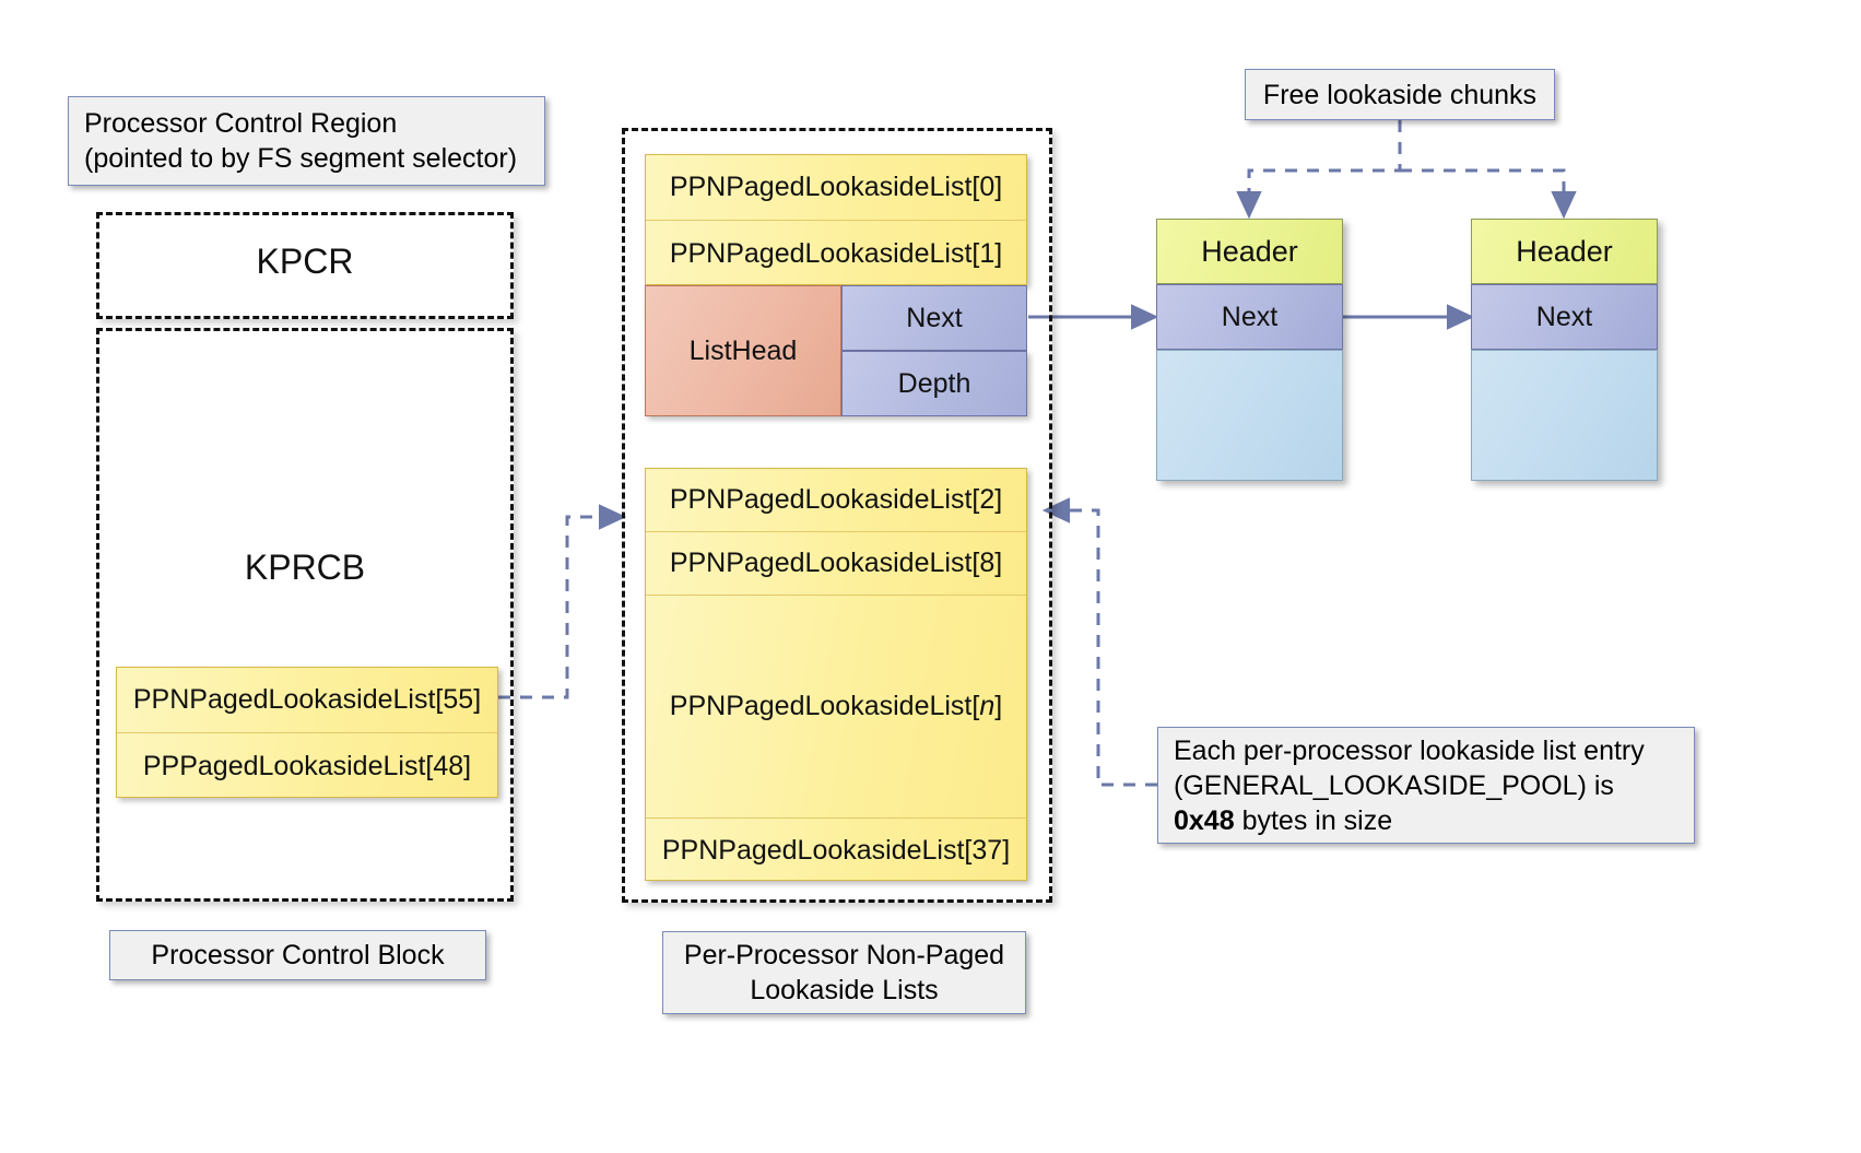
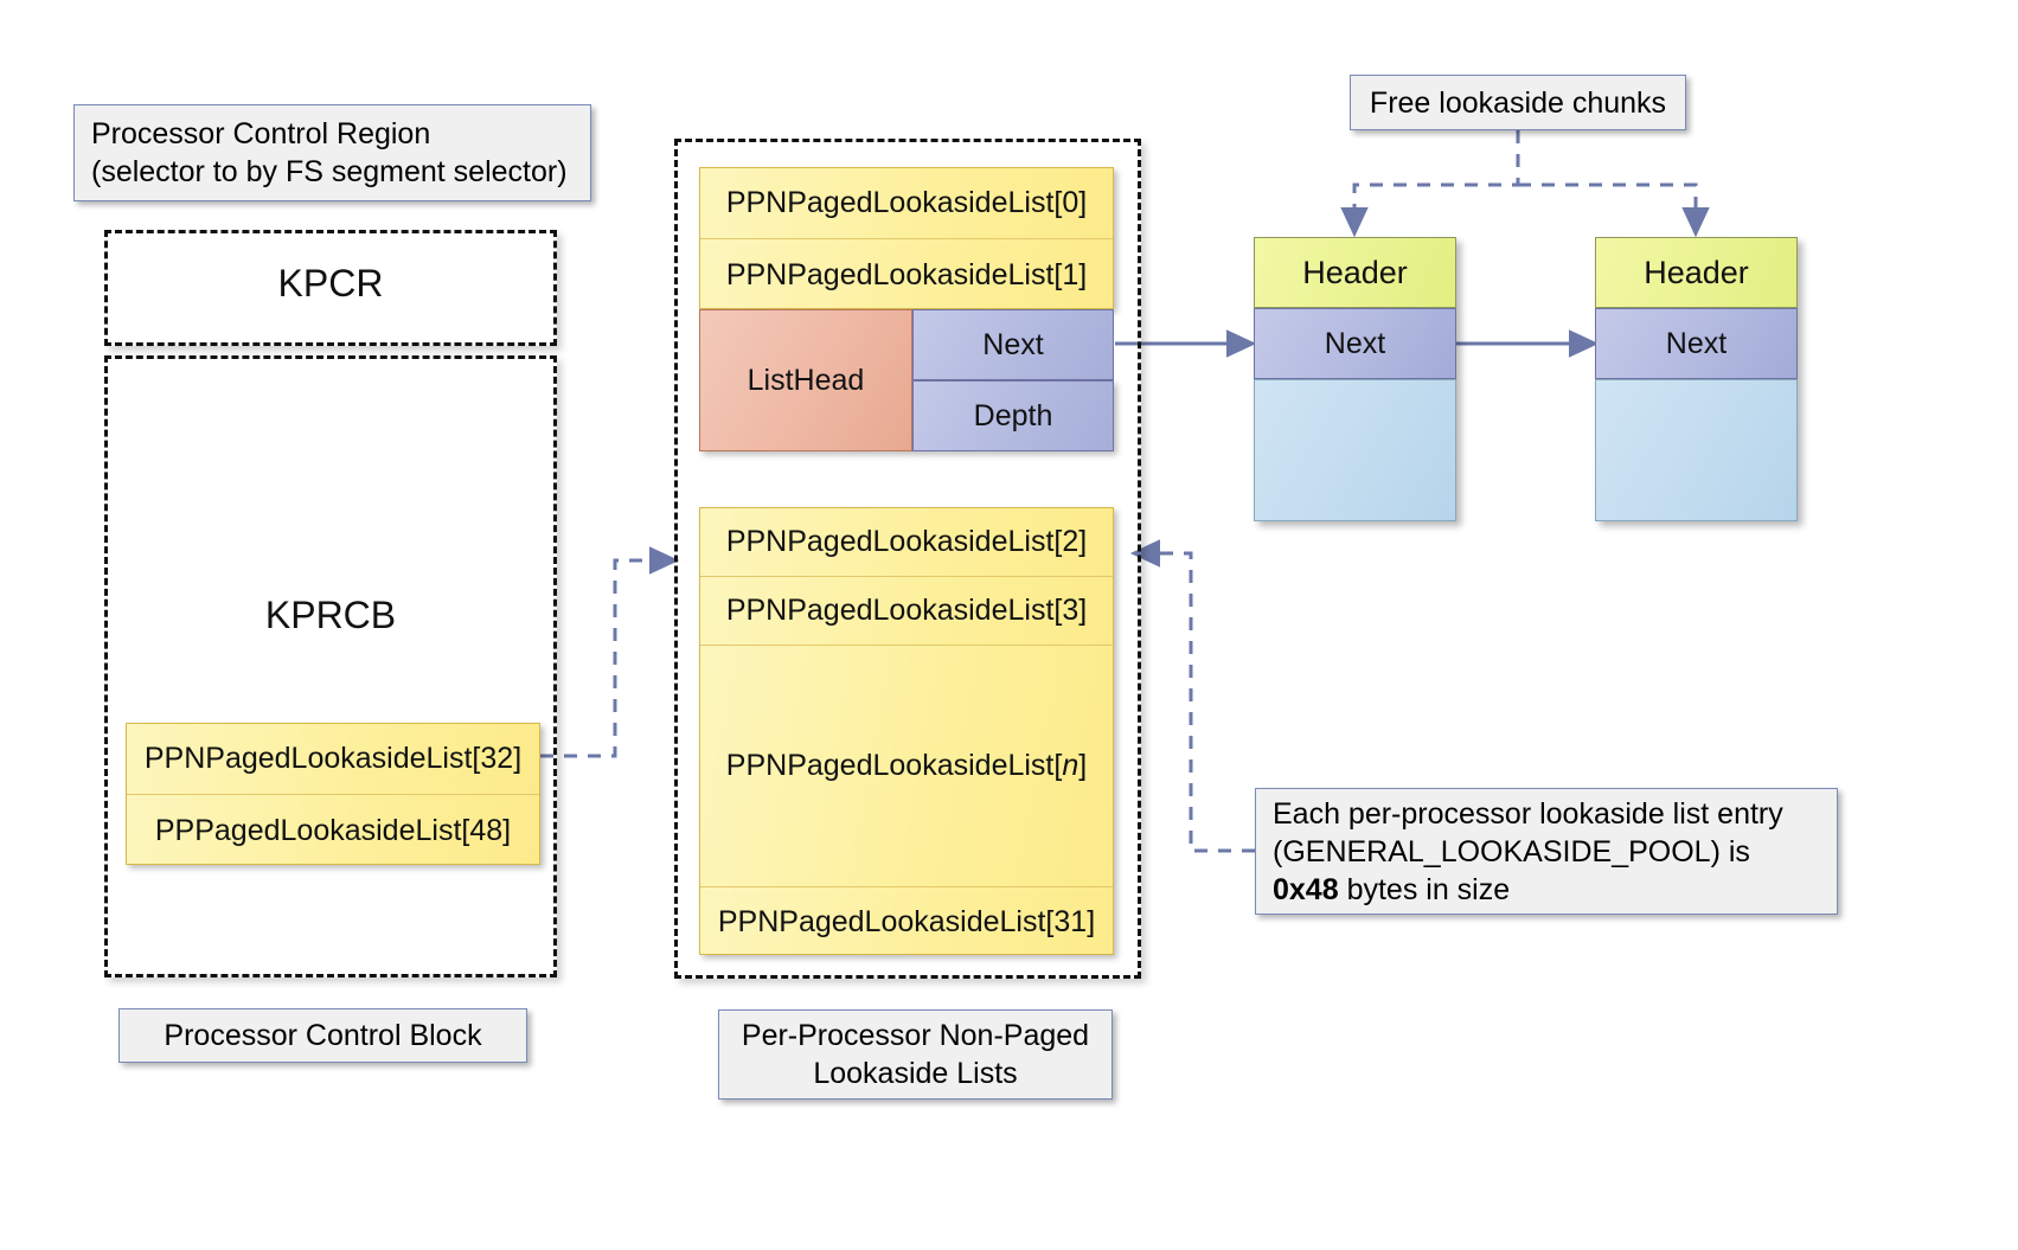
  Processor Control Region
- (pointed to by FS segment selector)
+ (selector to by FS segment selector)
  KPCR
  KPRCB
- PPNPagedLookasideList[55]
+ PPNPagedLookasideList[32]
  PPPagedLookasideList[48]
  Processor Control Block
  PPNPagedLookasideList[0]
  PPNPagedLookasideList[1]
  ListHead
  Next
  Depth
  PPNPagedLookasideList[2]
- PPNPagedLookasideList[8]
+ PPNPagedLookasideList[3]
  PPNPagedLookasideList[
  n
  ]
- PPNPagedLookasideList[37]
+ PPNPagedLookasideList[31]
  Per-Processor Non-Paged
  Lookaside Lists
  Free lookaside chunks
  Header
  Next
  Header
  Next
  Each per-processor lookaside list entry
  (GENERAL_LOOKASIDE_POOL) is
  0x48 bytes in size
